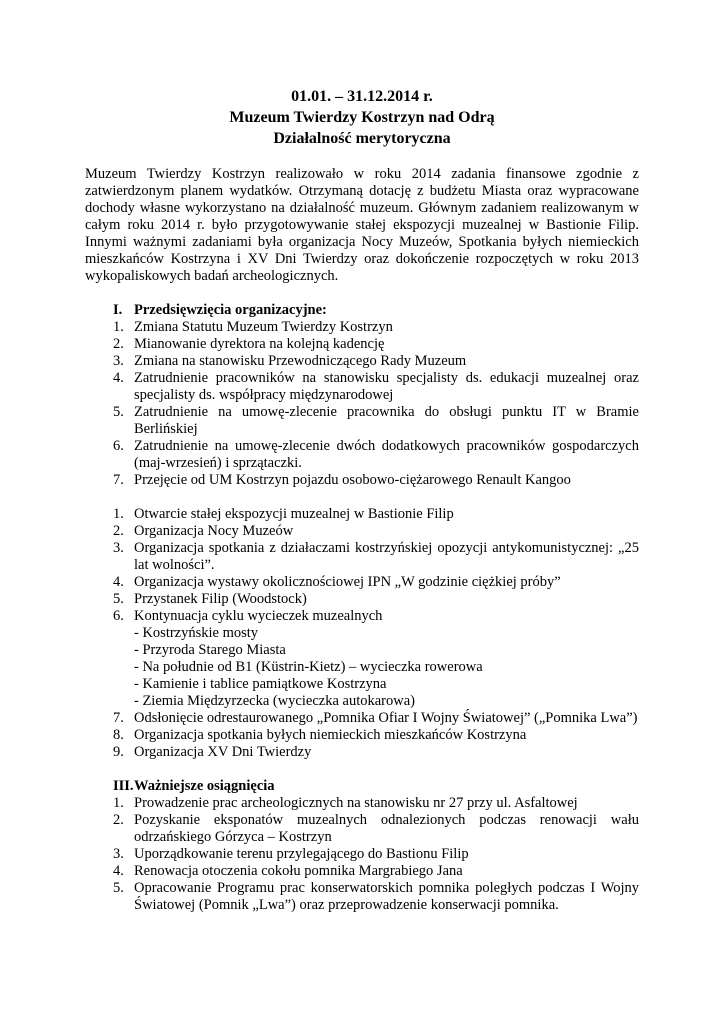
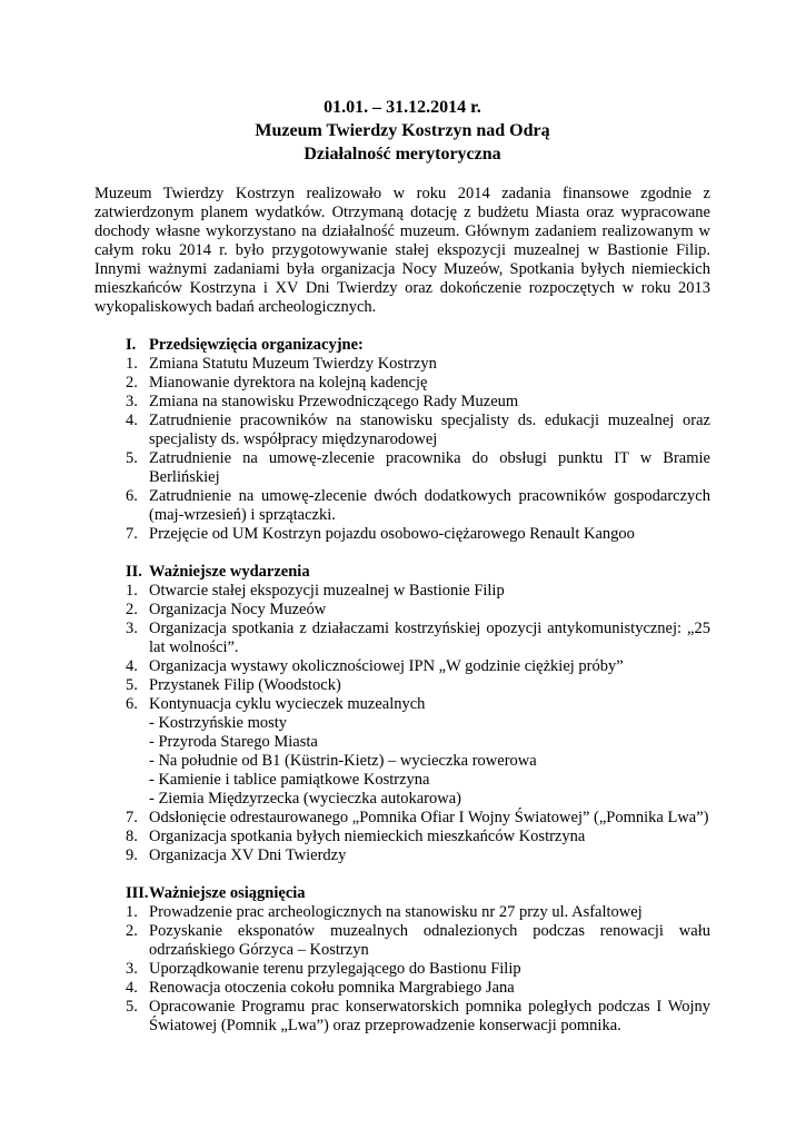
  01.01. – 31.12.2014 r.
  Muzeum Twierdzy Kostrzyn nad Odrą
  Działalność merytoryczna
  Muzeum Twierdzy Kostrzyn realizowało w roku 2014 zadania finansowe zgodnie z zatwierdzonym planem wydatków. Otrzymaną dotację z budżetu Miasta oraz wypracowane dochody własne wykorzystano na działalność muzeum. Głównym zadaniem realizowanym w całym roku 2014 r. było przygotowywanie stałej ekspozycji muzealnej w Bastionie Filip. Innymi ważnymi zadaniami była organizacja Nocy Muzeów, Spotkania byłych niemieckich mieszkańców Kostrzyna i XV Dni Twierdzy oraz dokończenie rozpoczętych w roku 2013 wykopaliskowych badań archeologicznych.
  I.
  Przedsięwzięcia organizacyjne:
  1.
  Zmiana Statutu Muzeum Twierdzy Kostrzyn
  2.
  Mianowanie dyrektora na kolejną kadencję
  3.
  Zmiana na stanowisku Przewodniczącego Rady Muzeum
  4.
  Zatrudnienie pracowników na stanowisku specjalisty ds. edukacji muzealnej oraz specjalisty ds. współpracy międzynarodowej
  5.
  Zatrudnienie na umowę-zlecenie pracownika do obsługi punktu IT w Bramie Berlińskiej
  6.
  Zatrudnienie na umowę-zlecenie dwóch dodatkowych pracowników gospodarczych (maj-wrzesień) i sprzątaczki.
  7.
  Przejęcie od UM Kostrzyn pojazdu osobowo-ciężarowego Renault Kangoo
+ II.
+ Ważniejsze wydarzenia
  1.
  Otwarcie stałej ekspozycji muzealnej w Bastionie Filip
  2.
  Organizacja Nocy Muzeów
  3.
  Organizacja spotkania z działaczami kostrzyńskiej opozycji antykomunistycznej: „25 lat wolności”.
  4.
  Organizacja wystawy okolicznościowej IPN „W godzinie ciężkiej próby”
  5.
  Przystanek Filip (Woodstock)
  6.
  Kontynuacja cyklu wycieczek muzealnych
  - Kostrzyńskie mosty
  - Przyroda Starego Miasta
  - Na południe od B1 (Küstrin-Kietz) – wycieczka rowerowa
  - Kamienie i tablice pamiątkowe Kostrzyna
  - Ziemia Międzyrzecka (wycieczka autokarowa)
  7.
  Odsłonięcie odrestaurowanego „Pomnika Ofiar I Wojny Światowej” („Pomnika Lwa”)
  8.
  Organizacja spotkania byłych niemieckich mieszkańców Kostrzyna
  9.
  Organizacja XV Dni Twierdzy
  III.
  Ważniejsze osiągnięcia
  1.
  Prowadzenie prac archeologicznych na stanowisku nr 27 przy ul. Asfaltowej
  2.
  Pozyskanie eksponatów muzealnych odnalezionych podczas renowacji wału odrzańskiego Górzyca – Kostrzyn
  3.
  Uporządkowanie terenu przylegającego do Bastionu Filip
  4.
  Renowacja otoczenia cokołu pomnika Margrabiego Jana
  5.
  Opracowanie Programu prac konserwatorskich pomnika poległych podczas I Wojny Światowej (Pomnik „Lwa”) oraz przeprowadzenie konserwacji pomnika.
